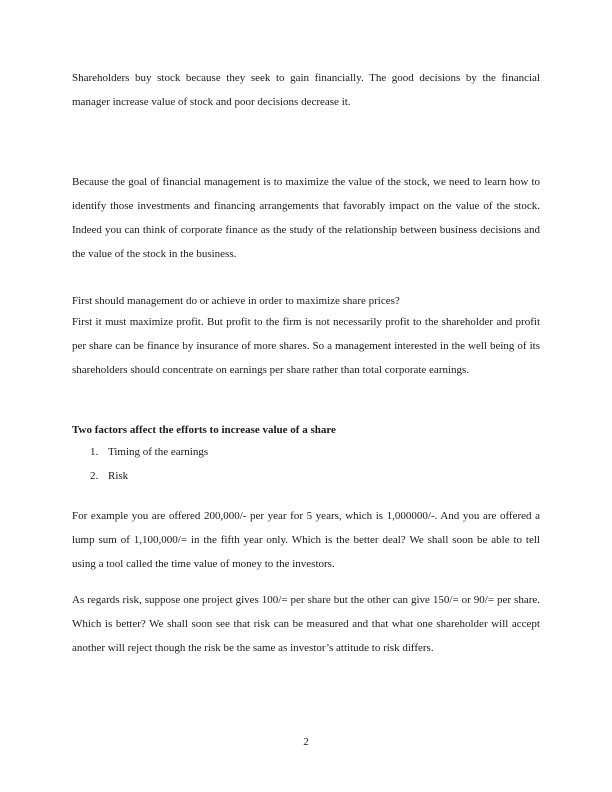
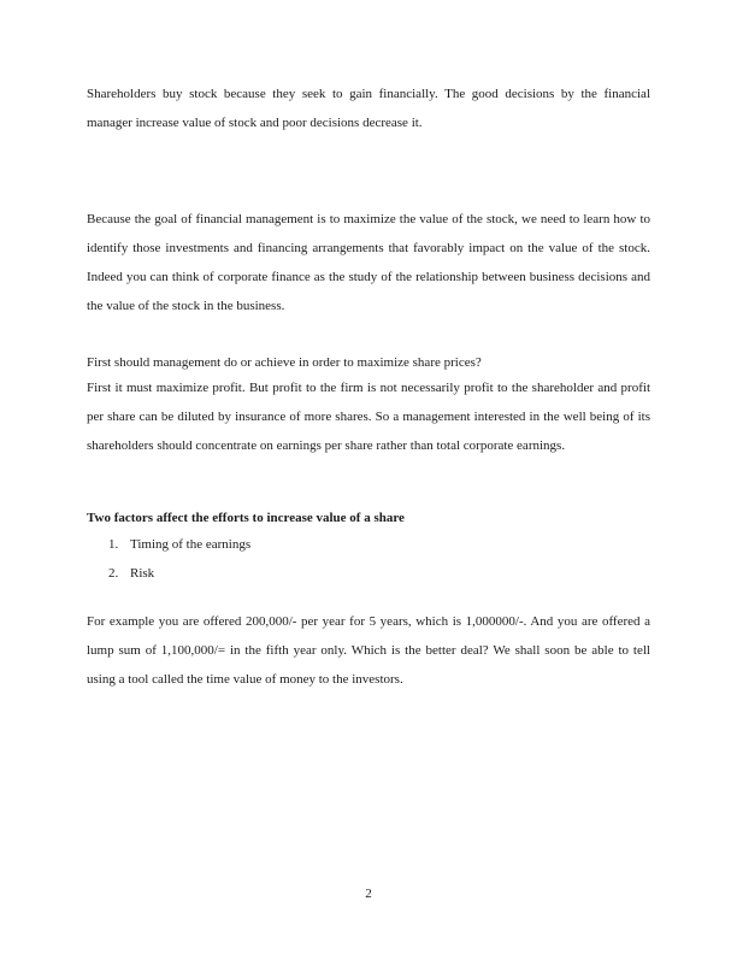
  Shareholders buy stock because they seek to gain financially. The good decisions by the financial manager increase value of stock and poor decisions decrease it.
  Because the goal of financial management is to maximize the value of the stock, we need to learn how to identify those investments and financing arrangements that favorably impact on the value of the stock. Indeed you can think of corporate finance as the study of the relationship between business decisions and the value of the stock in the business.
  First should management do or achieve in order to maximize share prices?
- First it must maximize profit. But profit to the firm is not necessarily profit to the shareholder and profit per share can be finance by insurance of more shares. So a management interested in the well being of its shareholders should concentrate on earnings per share rather than total corporate earnings.
+ First it must maximize profit. But profit to the firm is not necessarily profit to the shareholder and profit per share can be diluted by insurance of more shares. So a management interested in the well being of its shareholders should concentrate on earnings per share rather than total corporate earnings.
  Two factors affect the efforts to increase value of a share
  1.
  Timing of the earnings
  2.
  Risk
  For example you are offered 200,000/- per year for 5 years, which is 1,000000/-. And you are offered a lump sum of 1,100,000/= in the fifth year only. Which is the better deal? We shall soon be able to tell using a tool called the time value of money to the investors.
- As regards risk, suppose one project gives 100/= per share but the other can give 150/= or 90/= per share. Which is better? We shall soon see that risk can be measured and that what one shareholder will accept another will reject though the risk be the same as investor’s attitude to risk differs.
  2
